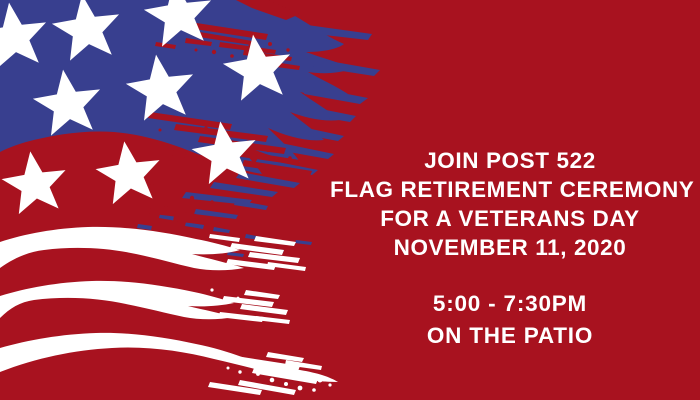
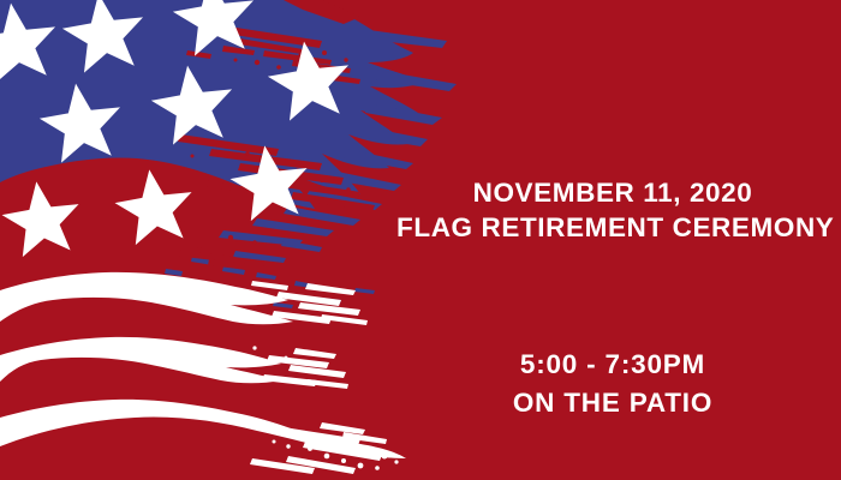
- JOIN POST 522
- FLAG RETIREMENT CEREMONY
+ NOVEMBER 11, 2020
- FOR A VETERANS DAY
- NOVEMBER 11, 2020
+ FLAG RETIREMENT CEREMONY
  5:00 - 7:30PM
  ON THE PATIO
